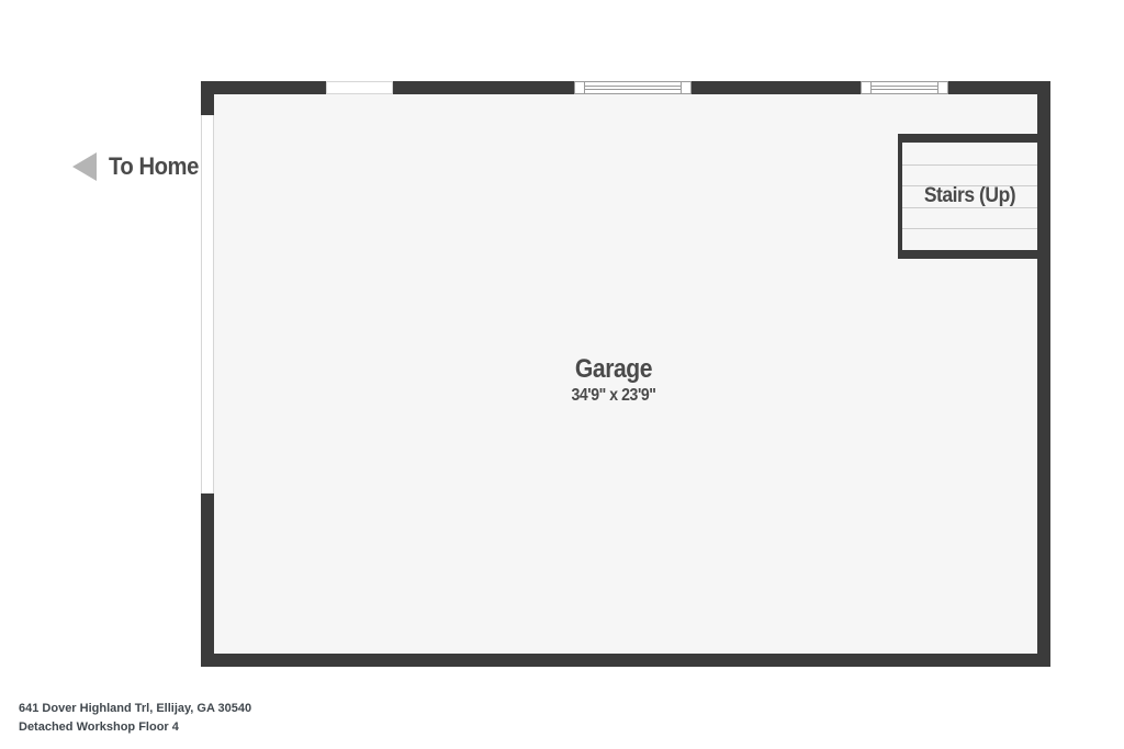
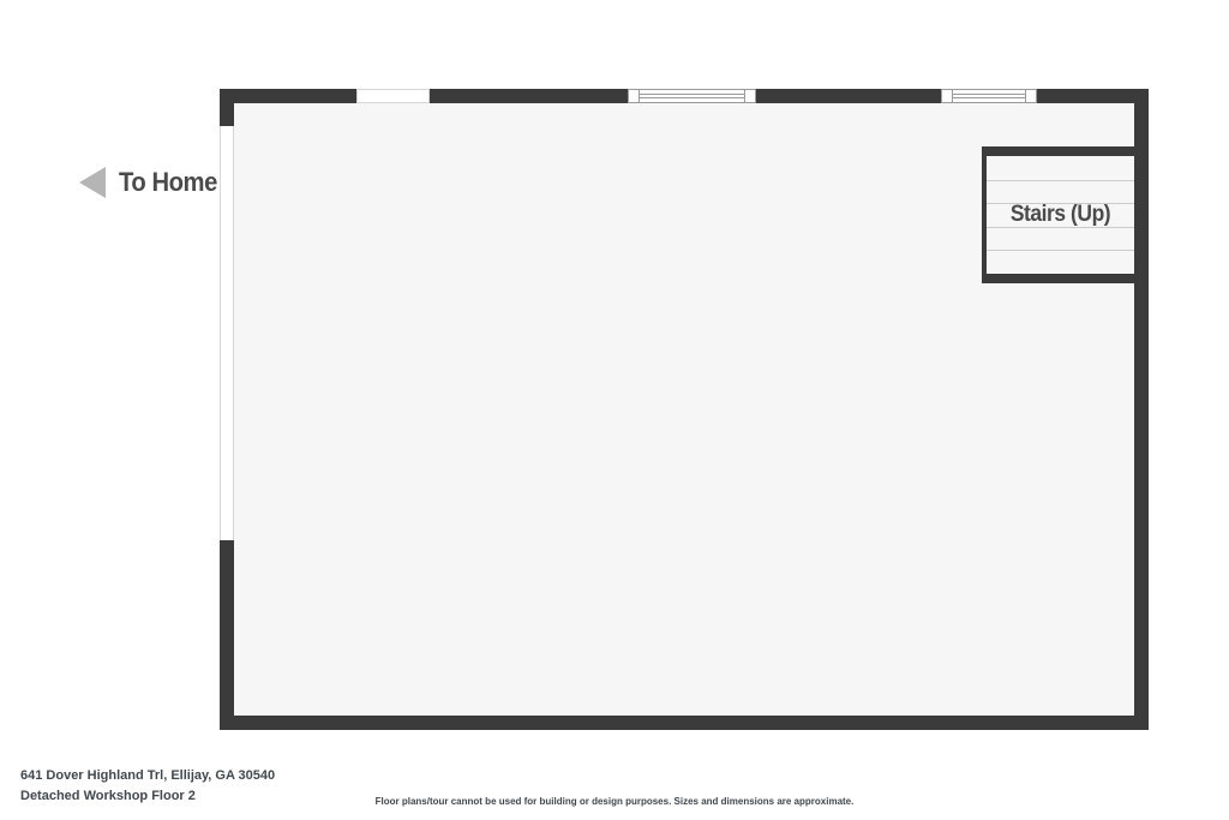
  To Home
  Stairs (Up)
- Garage
- 34'9" x 23'9"
  641 Dover Highland Trl, Ellijay, GA 30540
- Detached Workshop Floor 4
+ Detached Workshop Floor 2
+ Floor plans/tour cannot be used for building or design purposes. Sizes and dimensions are approximate.
